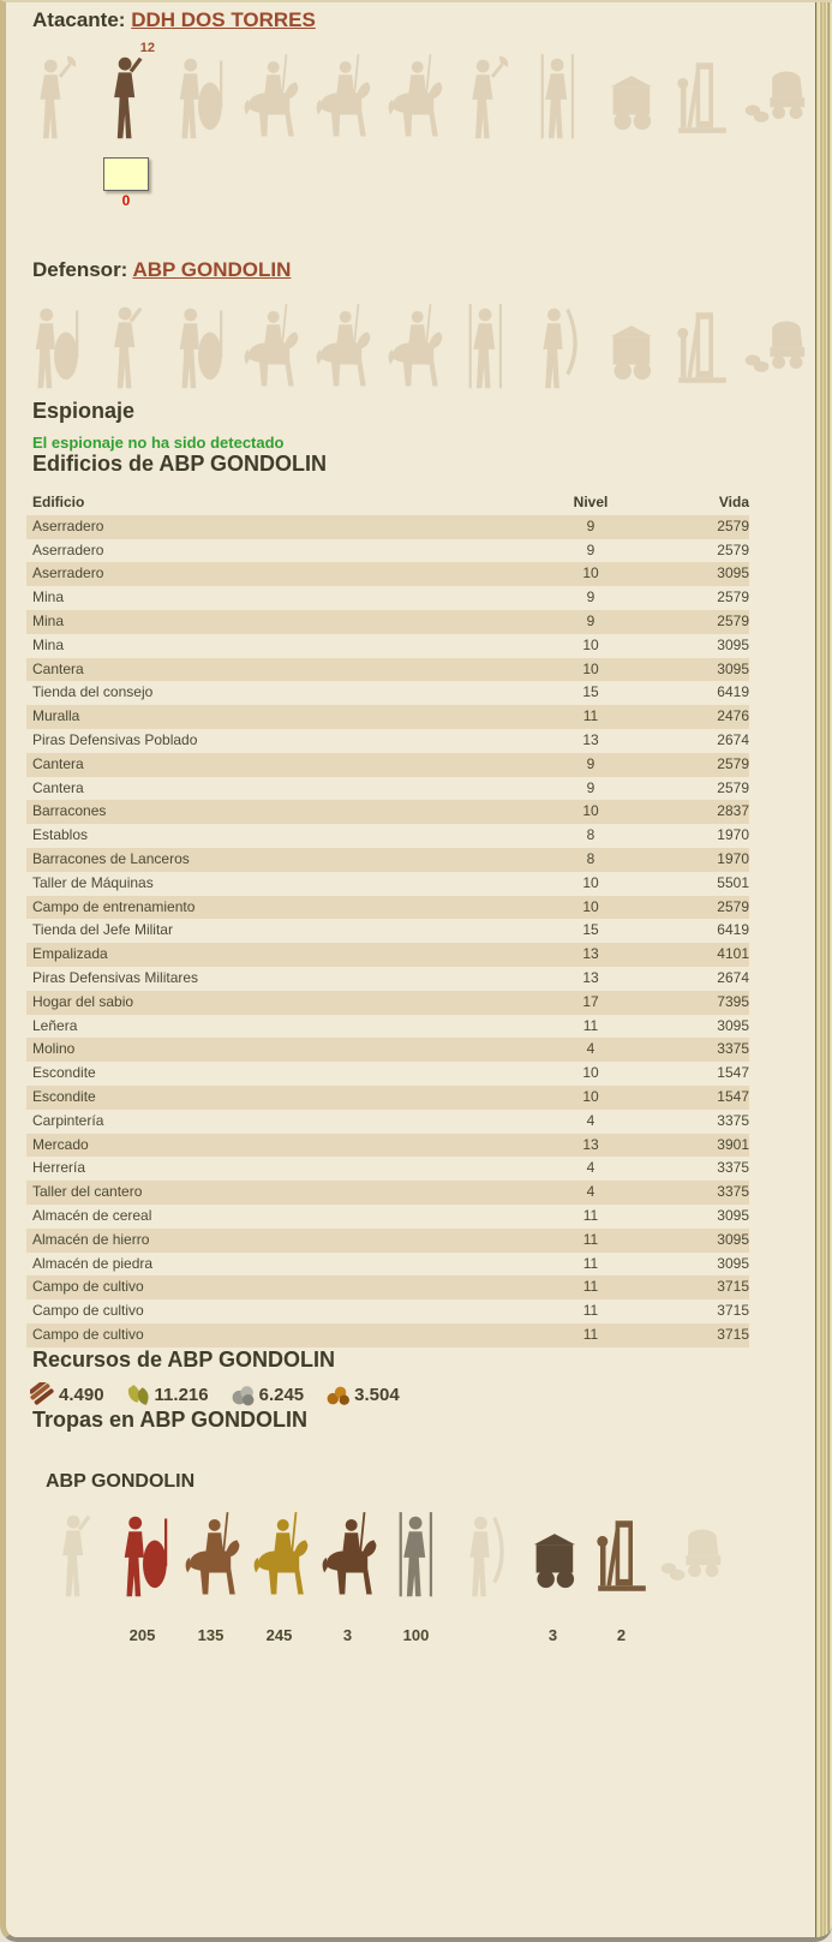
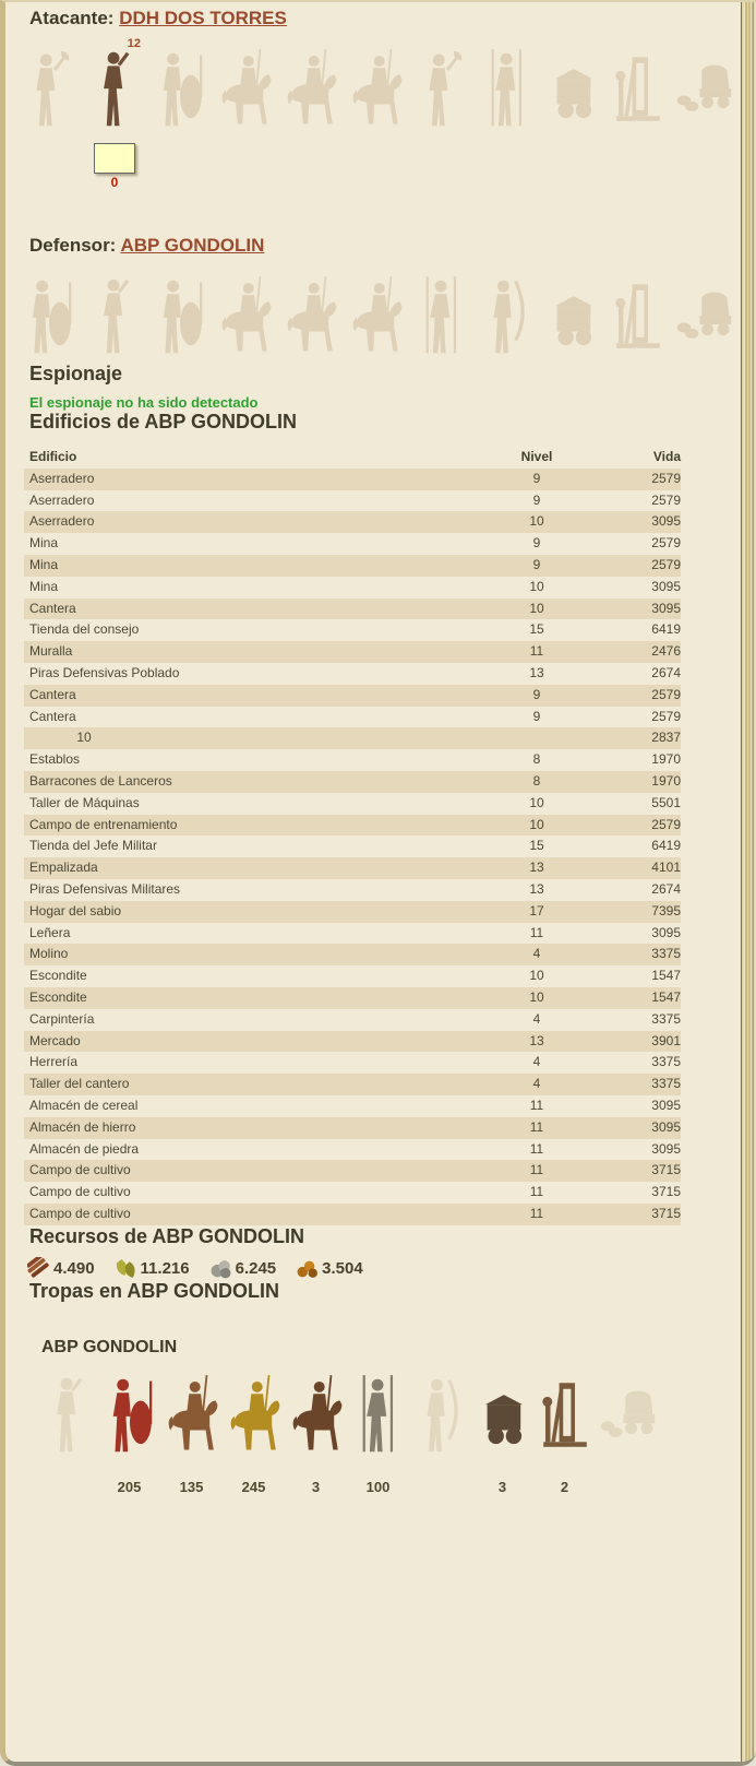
  Atacante: DDH DOS TORRES
  12
  0
  Defensor: ABP GONDOLIN
  Espionaje
  El espionaje no ha sido detectado
  Edificios de ABP GONDOLIN
  Edificio
  Nivel
  Vida
  Aserradero
  9
  2579
  Aserradero
  9
  2579
  Aserradero
  10
  3095
  Mina
  9
  2579
  Mina
  9
  2579
  Mina
  10
  3095
  Cantera
  10
  3095
  Tienda del consejo
  15
  6419
  Muralla
  11
  2476
  Piras Defensivas Poblado
  13
  2674
  Cantera
  9
  2579
  Cantera
  9
  2579
- Barracones
  10
  2837
  Establos
  8
  1970
  Barracones de Lanceros
  8
  1970
  Taller de Máquinas
  10
  5501
  Campo de entrenamiento
  10
  2579
  Tienda del Jefe Militar
  15
  6419
  Empalizada
  13
  4101
  Piras Defensivas Militares
  13
  2674
  Hogar del sabio
  17
  7395
  Leñera
  11
  3095
  Molino
  4
  3375
  Escondite
  10
  1547
  Escondite
  10
  1547
  Carpintería
  4
  3375
  Mercado
  13
  3901
  Herrería
  4
  3375
  Taller del cantero
  4
  3375
  Almacén de cereal
  11
  3095
  Almacén de hierro
  11
  3095
  Almacén de piedra
  11
  3095
  Campo de cultivo
  11
  3715
  Campo de cultivo
  11
  3715
  Campo de cultivo
  11
  3715
  Recursos de ABP GONDOLIN
  4.490
  11.216
  6.245
  3.504
  Tropas en ABP GONDOLIN
  ABP GONDOLIN
  205
  135
  245
  3
  100
  3
  2
